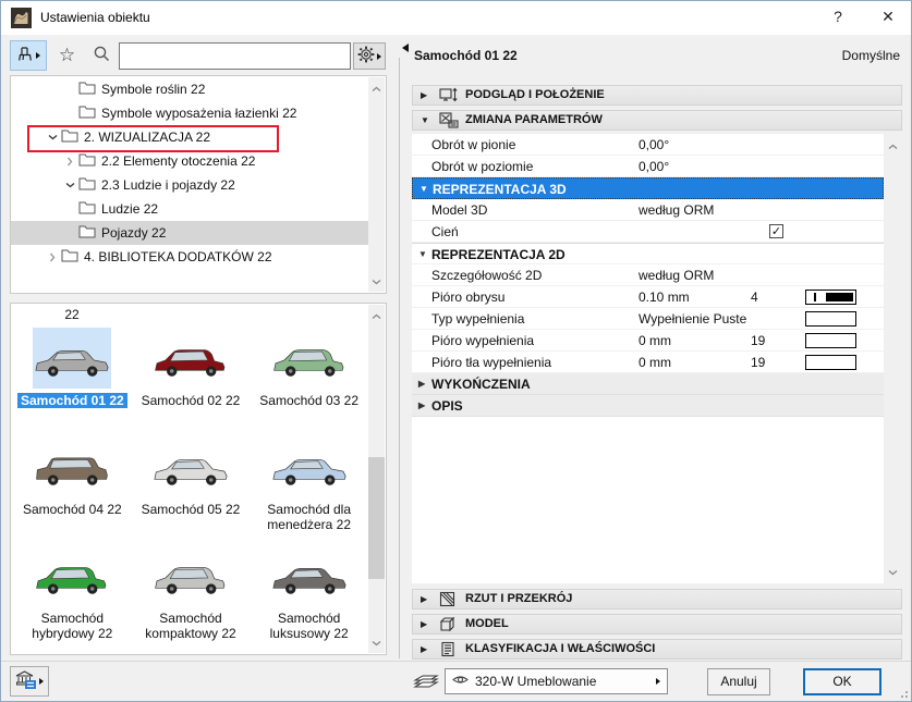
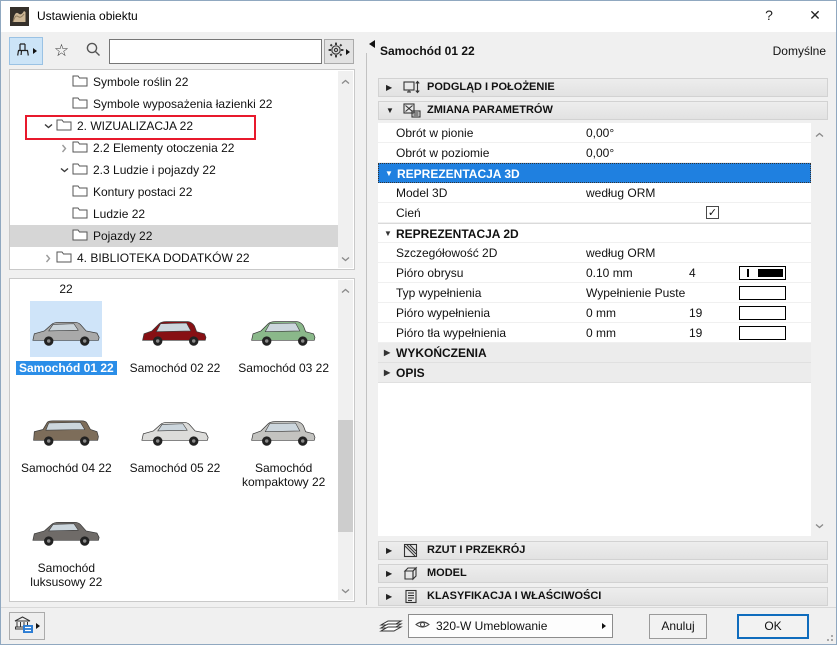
  Ustawienia obiektu
  ?
  ✕
  ☆
  Symbole roślin 22
  Symbole wyposażenia łazienki 22
  2. WIZUALIZACJA 22
  2.2 Elementy otoczenia 22
  2.3 Ludzie i pojazdy 22
+ Kontury postaci 22
  Ludzie 22
  Pojazdy 22
  4. BIBLIOTEKA DODATKÓW 22
  22
  Samochód 01 22
  Samochód 02 22
  Samochód 03 22
  Samochód 04 22
  Samochód 05 22
- Samochód dla menedżera 22
- Samochód hybrydowy 22
  Samochód kompaktowy 22
  Samochód luksusowy 22
  Samochód 01 22
  Domyślne
  ▶
  PODGLĄD I POŁOŻENIE
  ▼
  ZMIANA PARAMETRÓW
  Obrót w pionie
  0,00°
  Obrót w poziomie
  0,00°
  ▼
  REPREZENTACJA 3D
  Model 3D
  według ORM
  Cień
  ✓
  ▼
  REPREZENTACJA 2D
  Szczegółowość 2D
  według ORM
  Pióro obrysu
  0.10 mm
  4
  Typ wypełnienia
  Wypełnienie Puste
  Pióro wypełnienia
  0 mm
  19
  Pióro tła wypełnienia
  0 mm
  19
  ▶
  WYKOŃCZENIA
  ▶
  OPIS
  ▶
  RZUT I PRZEKRÓJ
  ▶
  MODEL
  ▶
  KLASYFIKACJA I WŁAŚCIWOŚCI
  320-W Umeblowanie
  Anuluj
  OK
